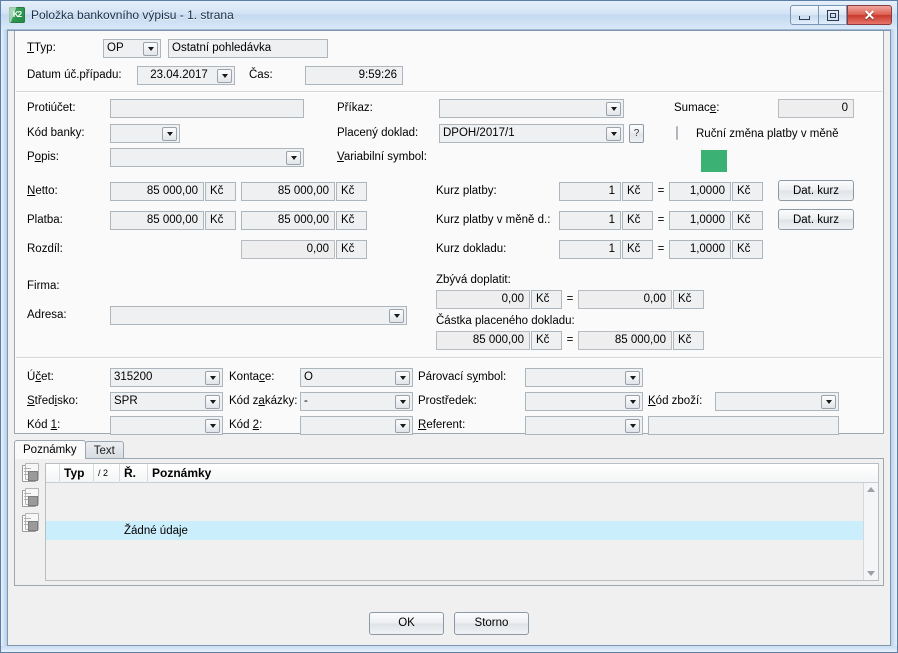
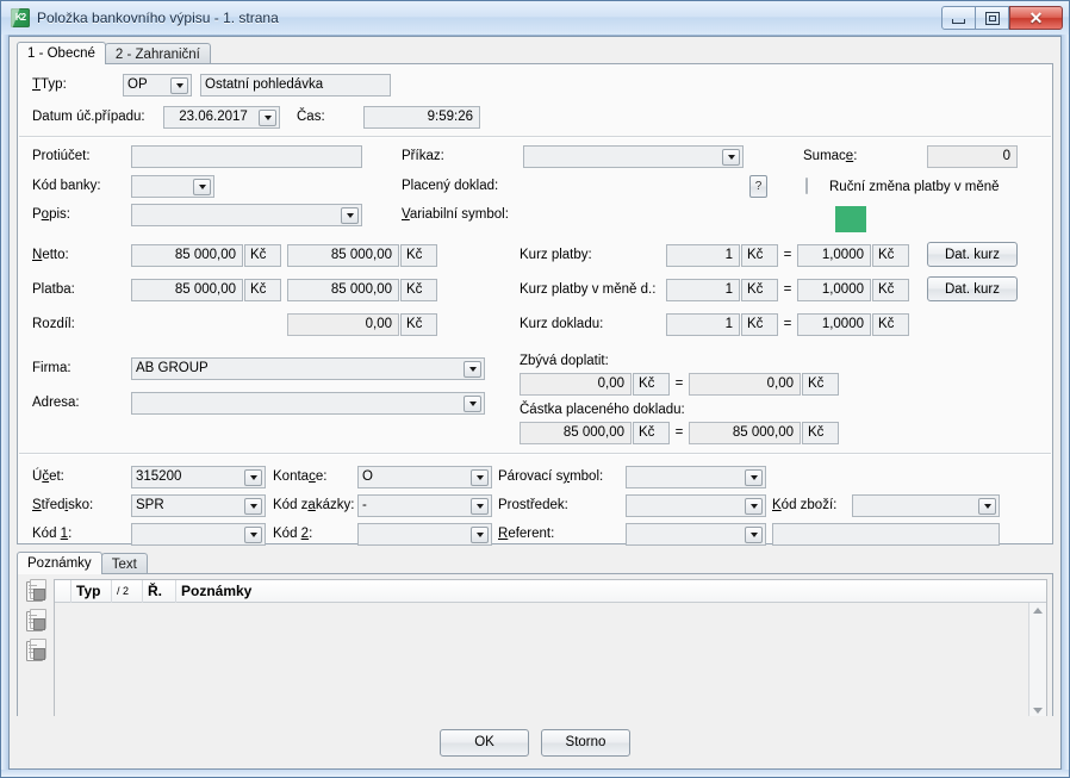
  Položka bankovního výpisu - 1. strana
  ✕
+ 1 - Obecné
+ 2 - Zahraniční
  TTyp:
  OP
  Ostatní pohledávka
  Datum úč.případu:
- 23.04.2017
+ 23.06.2017
  Čas:
  9:59:26
  Protiúčet:
  Kód banky:
  Popis:
  Netto:
  85 000,00
  Kč
  85 000,00
  Kč
  Platba:
  85 000,00
  Kč
  85 000,00
  Kč
  Rozdíl:
  0,00
  Kč
  Firma:
+ AB GROUP
  Adresa:
  Příkaz:
  Placený doklad:
- DPOH/2017/1
  ?
  Variabilní symbol:
  Sumace:
  0
  Ruční změna platby v měně
  Kurz platby:
  1
  Kč
  =
  1,0000
  Kč
  Dat. kurz
  Kurz platby v měně d.:
  1
  Kč
  =
  1,0000
  Kč
  Dat. kurz
  Kurz dokladu:
  1
  Kč
  =
  1,0000
  Kč
  Zbývá doplatit:
  0,00
  Kč
  =
  0,00
  Kč
  Částka placeného dokladu:
  85 000,00
  Kč
  =
  85 000,00
  Kč
  Účet:
  315200
  Kontace:
  O
  Párovací symbol:
  Středisko:
  SPR
  Kód zakázky:
  -
  Prostředek:
  Kód zboží:
  Kód 1:
  Kód 2:
  Referent:
  Poznámky
  Text
  Typ
  / 2
  Ř.
  Poznámky
- Žádné údaje
  OK
  Storno
